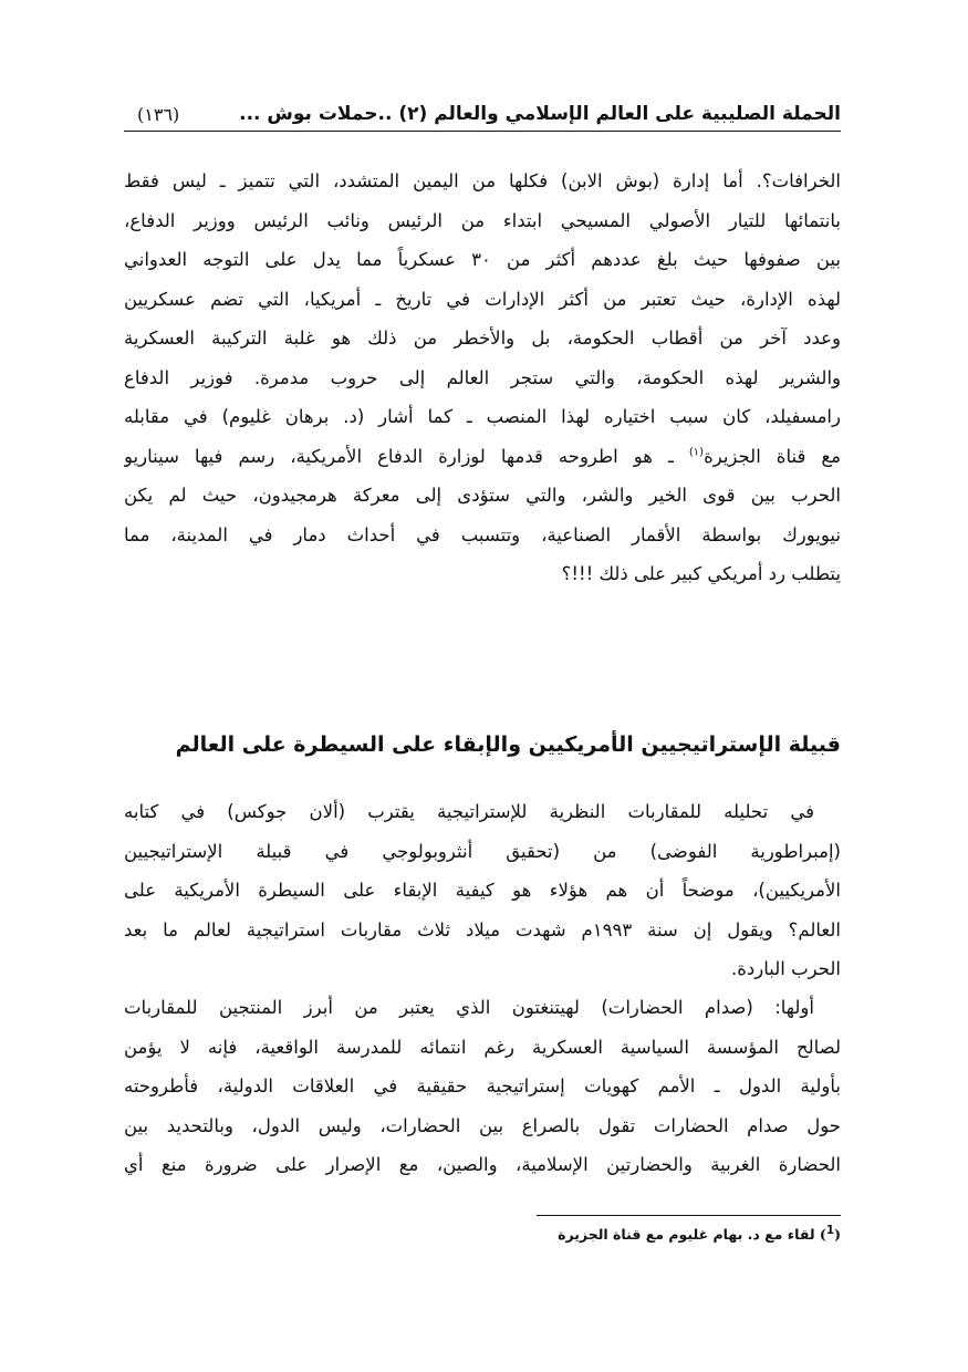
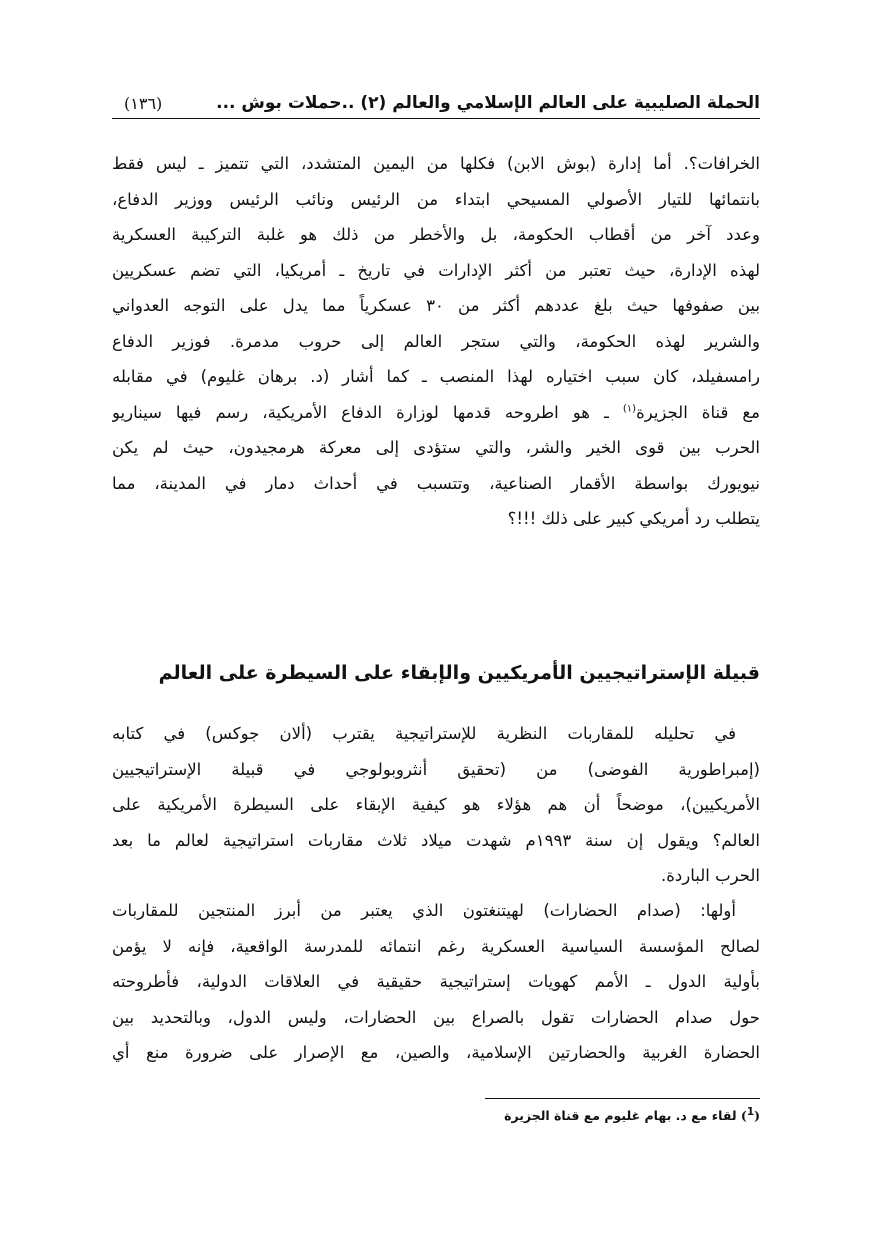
  الحملة الصليبية على العالم الإسلامي والعالم (٢) ..حملات بوش ...
  (١٣٦)
  الخرافات؟. أما إدارة (بوش الابن) فكلها من اليمين المتشدد، التي تتميز ـ ليس فقط
  بانتمائها للتيار الأصولي المسيحي ابتداء من الرئيس ونائب الرئيس ووزير الدفاع،
- بين صفوفها حيث بلغ عددهم أكثر من ٣٠ عسكرياً مما يدل على التوجه العدواني
+ وعدد آخر من أقطاب الحكومة، بل والأخطر من ذلك هو غلبة التركيبة العسكرية
  لهذه الإدارة، حيث تعتبر من أكثر الإدارات في تاريخ ـ أمريكيا، التي تضم عسكريين
- وعدد آخر من أقطاب الحكومة، بل والأخطر من ذلك هو غلبة التركيبة العسكرية
+ بين صفوفها حيث بلغ عددهم أكثر من ٣٠ عسكرياً مما يدل على التوجه العدواني
  والشرير لهذه الحكومة، والتي ستجر العالم إلى حروب مدمرة. فوزير الدفاع
  رامسفيلد، كان سبب اختياره لهذا المنصب ـ كما أشار (د. برهان غليوم) في مقابله
  مع قناة الجزيرة(١) ـ هو اطروحه قدمها لوزارة الدفاع الأمريكية، رسم فيها سيناريو
  الحرب بين قوى الخير والشر، والتي ستؤدى إلى معركة هرمجيدون، حيث لم يكن
  نيويورك بواسطة الأقمار الصناعية، وتتسبب في أحداث دمار في المدينة، مما
  يتطلب رد أمريكي كبير على ذلك !!!؟
  قبيلة الإستراتيجيين الأمريكيين والإبقاء على السيطرة على العالم
  في تحليله للمقاربات النظرية للإستراتيجية يقترب (ألان جوكس) في كتابه
  (إمبراطورية الفوضى) من (تحقيق أنثروبولوجي في قبيلة الإستراتيجيين
  الأمريكيين)، موضحاً أن هم هؤلاء هو كيفية الإبقاء على السيطرة الأمريكية على
  العالم؟ ويقول إن سنة ١٩٩٣م شهدت ميلاد ثلاث مقاربات استراتيجية لعالم ما بعد
  الحرب الباردة.
  أولها: (صدام الحضارات) لهيتنغتون الذي يعتبر من أبرز المنتجين للمقاربات
  لصالح المؤسسة السياسية العسكرية رغم انتمائه للمدرسة الواقعية، فإنه لا يؤمن
  بأولية الدول ـ الأمم كهويات إستراتيجية حقيقية في العلاقات الدولية، فأطروحته
  حول صدام الحضارات تقول بالصراع بين الحضارات، وليس الدول، وبالتحديد بين
  الحضارة الغربية والحضارتين الإسلامية، والصين، مع الإصرار على ضرورة منع أي
  (1) لقاء مع د. بهام غليوم مع قناة الجزيرة
